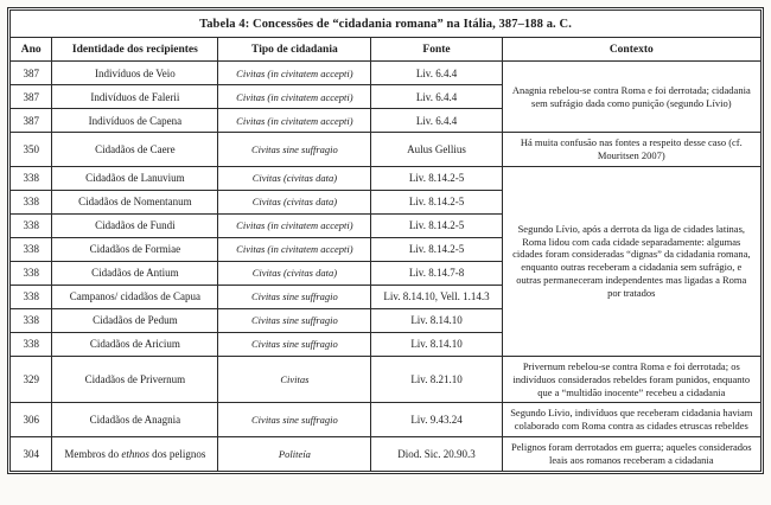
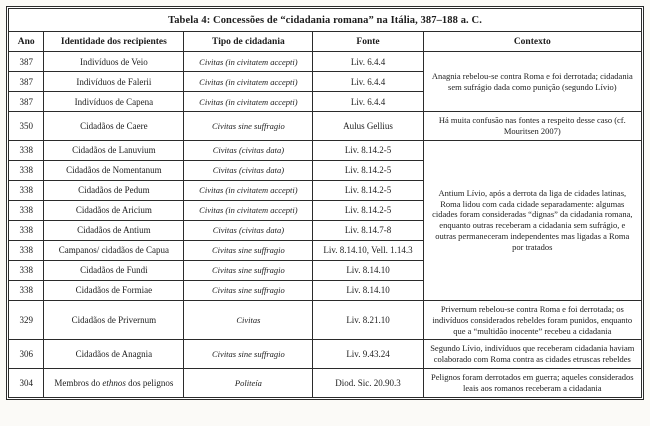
  Tabela 4: Concessões de “cidadania romana” na Itália, 387–188 a. C.
  Ano	Identidade dos recipientes	Tipo de cidadania	Fonte	Contexto
  387	Indivíduos de Veio	Civitas (in civitatem accepti)	Liv. 6.4.4	Anagnia rebelou-se contra Roma e foi derrotada; cidadania sem sufrágio dada como punição (segundo Lívio)
  387	Indivíduos de Falerii	Civitas (in civitatem accepti)	Liv. 6.4.4
  387	Indivíduos de Capena	Civitas (in civitatem accepti)	Liv. 6.4.4
  350	Cidadãos de Caere	Civitas sine suffragio	Aulus Gellius	Há muita confusão nas fontes a respeito desse caso (cf. Mouritsen 2007)
- 338	Cidadãos de Lanuvium	Civitas (civitas data)	Liv. 8.14.2-5	Segundo Lívio, após a derrota da liga de cidades latinas, Roma lidou com cada cidade separadamente: algumas cidades foram consideradas “dignas” da cidadania romana, enquanto outras receberam a cidadania sem sufrágio, e outras permaneceram independentes mas ligadas a Roma por tratados
+ 338	Cidadãos de Lanuvium	Civitas (civitas data)	Liv. 8.14.2-5	Antium Lívio, após a derrota da liga de cidades latinas, Roma lidou com cada cidade separadamente: algumas cidades foram consideradas “dignas” da cidadania romana, enquanto outras receberam a cidadania sem sufrágio, e outras permaneceram independentes mas ligadas a Roma por tratados
  338	Cidadãos de Nomentanum	Civitas (civitas data)	Liv. 8.14.2-5
- 338	Cidadãos de Fundi	Civitas (in civitatem accepti)	Liv. 8.14.2-5
+ 338	Cidadãos de Pedum	Civitas (in civitatem accepti)	Liv. 8.14.2-5
- 338	Cidadãos de Formiae	Civitas (in civitatem accepti)	Liv. 8.14.2-5
+ 338	Cidadãos de Aricium	Civitas (in civitatem accepti)	Liv. 8.14.2-5
  338	Cidadãos de Antium	Civitas (civitas data)	Liv. 8.14.7-8
  338	Campanos/ cidadãos de Capua	Civitas sine suffragio	Liv. 8.14.10, Vell. 1.14.3
- 338	Cidadãos de Pedum	Civitas sine suffragio	Liv. 8.14.10
+ 338	Cidadãos de Fundi	Civitas sine suffragio	Liv. 8.14.10
- 338	Cidadãos de Aricium	Civitas sine suffragio	Liv. 8.14.10
+ 338	Cidadãos de Formiae	Civitas sine suffragio	Liv. 8.14.10
  329	Cidadãos de Privernum	Civitas	Liv. 8.21.10	Privernum rebelou-se contra Roma e foi derrotada; os indivíduos considerados rebeldes foram punidos, enquanto que a “multidão inocente” recebeu a cidadania
  306	Cidadãos de Anagnia	Civitas sine suffragio	Liv. 9.43.24	Segundo Lívio, indivíduos que receberam cidadania haviam colaborado com Roma contra as cidades etruscas rebeldes
  304	Membros do ethnos dos pelignos	Politeía	Diod. Sic. 20.90.3	Pelignos foram derrotados em guerra; aqueles considerados leais aos romanos receberam a cidadania
